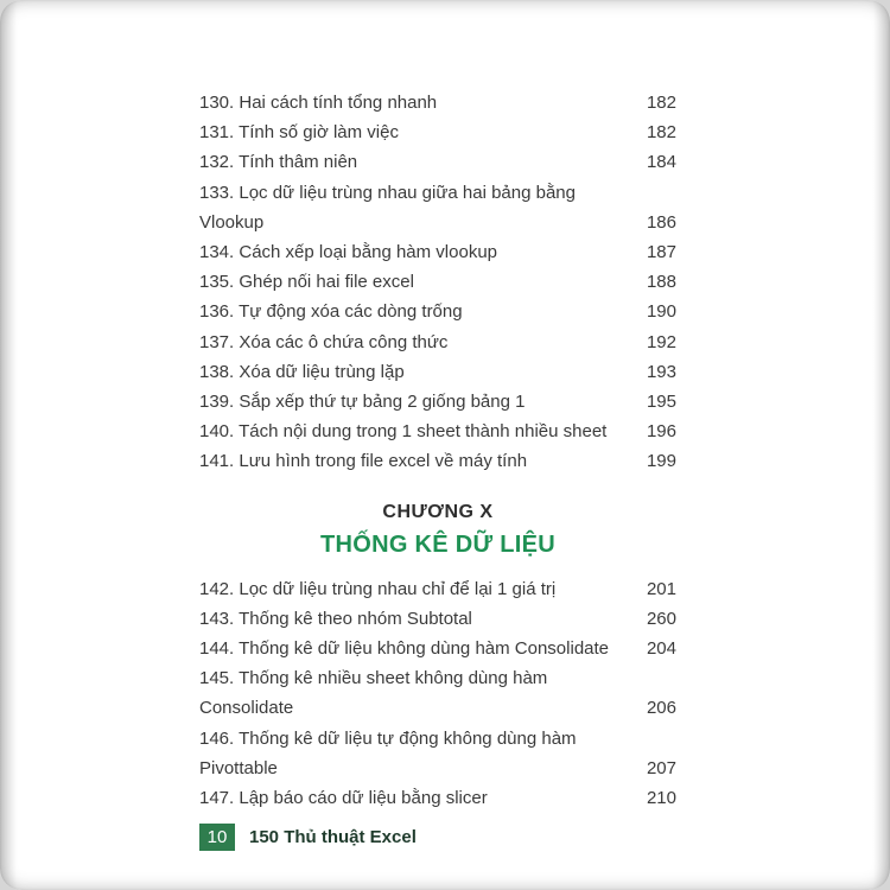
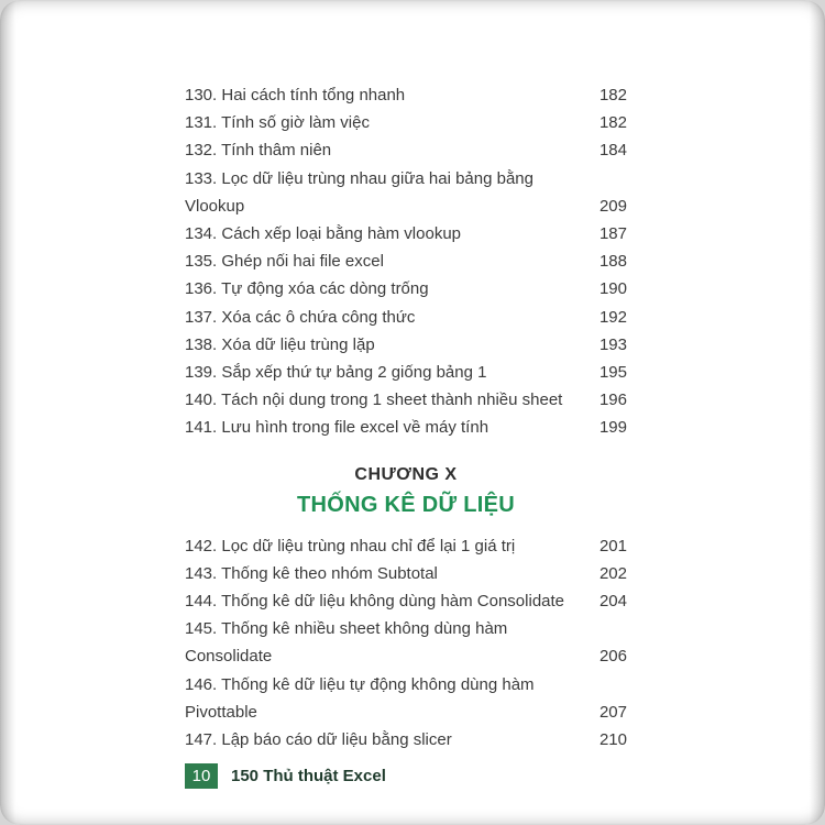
  130. Hai cách tính tổng nhanh
  182
  131. Tính số giờ làm việc
  182
  132. Tính thâm niên
  184
  133. Lọc dữ liệu trùng nhau giữa hai bảng bằng
  Vlookup
- 186
+ 209
  134. Cách xếp loại bằng hàm vlookup
  187
  135. Ghép nối hai file excel
  188
  136. Tự động xóa các dòng trống
  190
  137. Xóa các ô chứa công thức
  192
  138. Xóa dữ liệu trùng lặp
  193
  139. Sắp xếp thứ tự bảng 2 giống bảng 1
  195
  140. Tách nội dung trong 1 sheet thành nhiều sheet
  196
  141. Lưu hình trong file excel về máy tính
  199
  CHƯƠNG X
  THỐNG KÊ DỮ LIỆU
  142. Lọc dữ liệu trùng nhau chỉ để lại 1 giá trị
  201
  143. Thống kê theo nhóm Subtotal
- 260
+ 202
  144. Thống kê dữ liệu không dùng hàm Consolidate
  204
  145. Thống kê nhiều sheet không dùng hàm
  Consolidate
  206
  146. Thống kê dữ liệu tự động không dùng hàm
  Pivottable
  207
  147. Lập báo cáo dữ liệu bằng slicer
  210
  10
  150 Thủ thuật Excel
